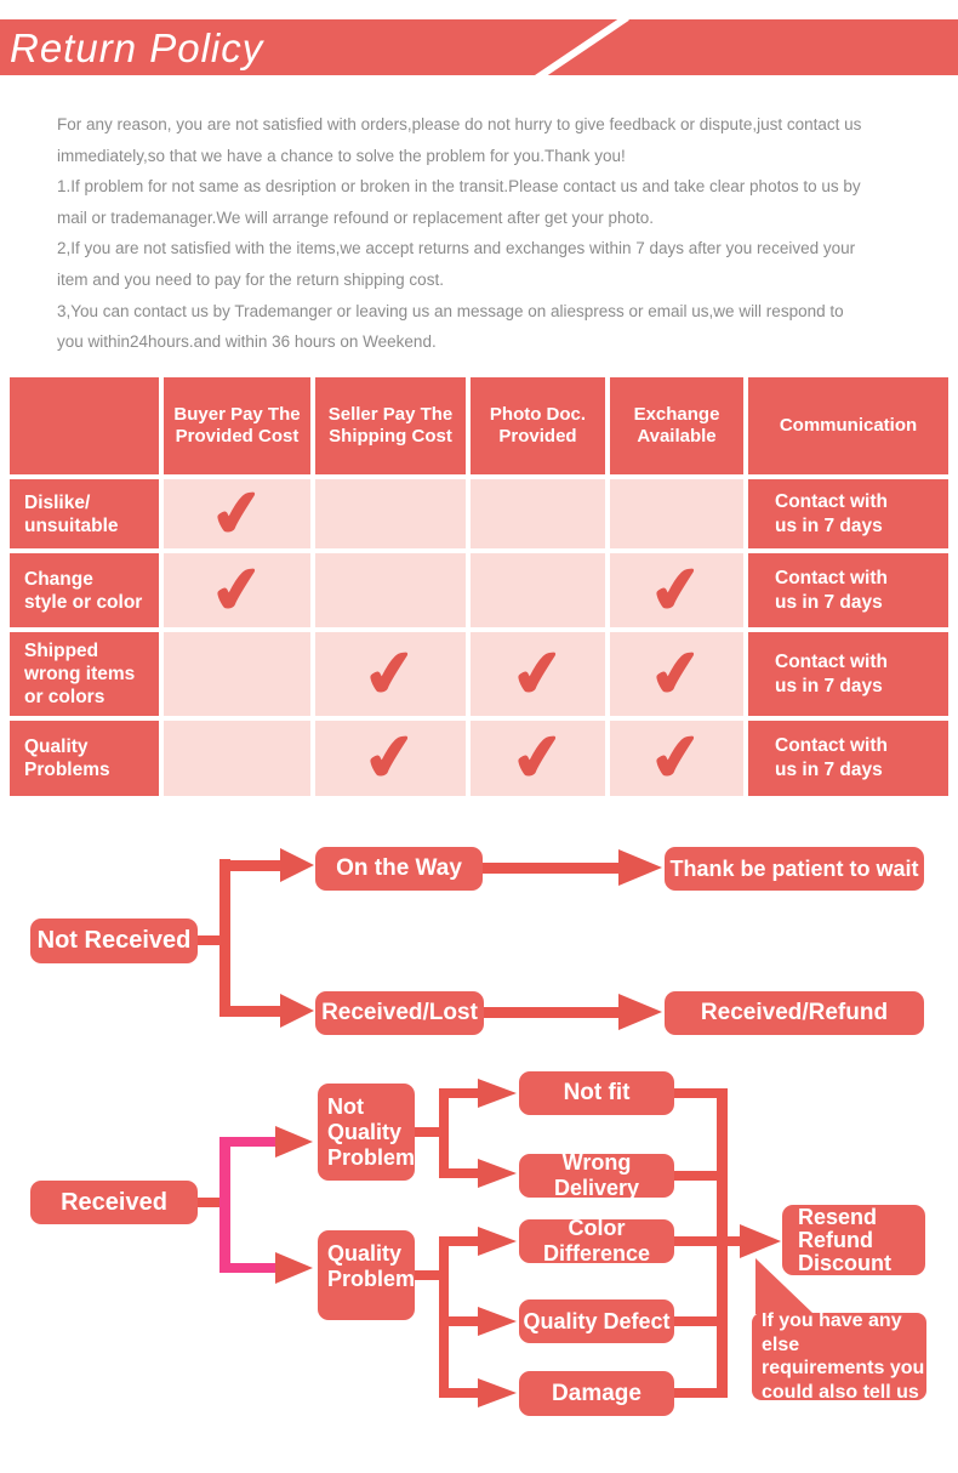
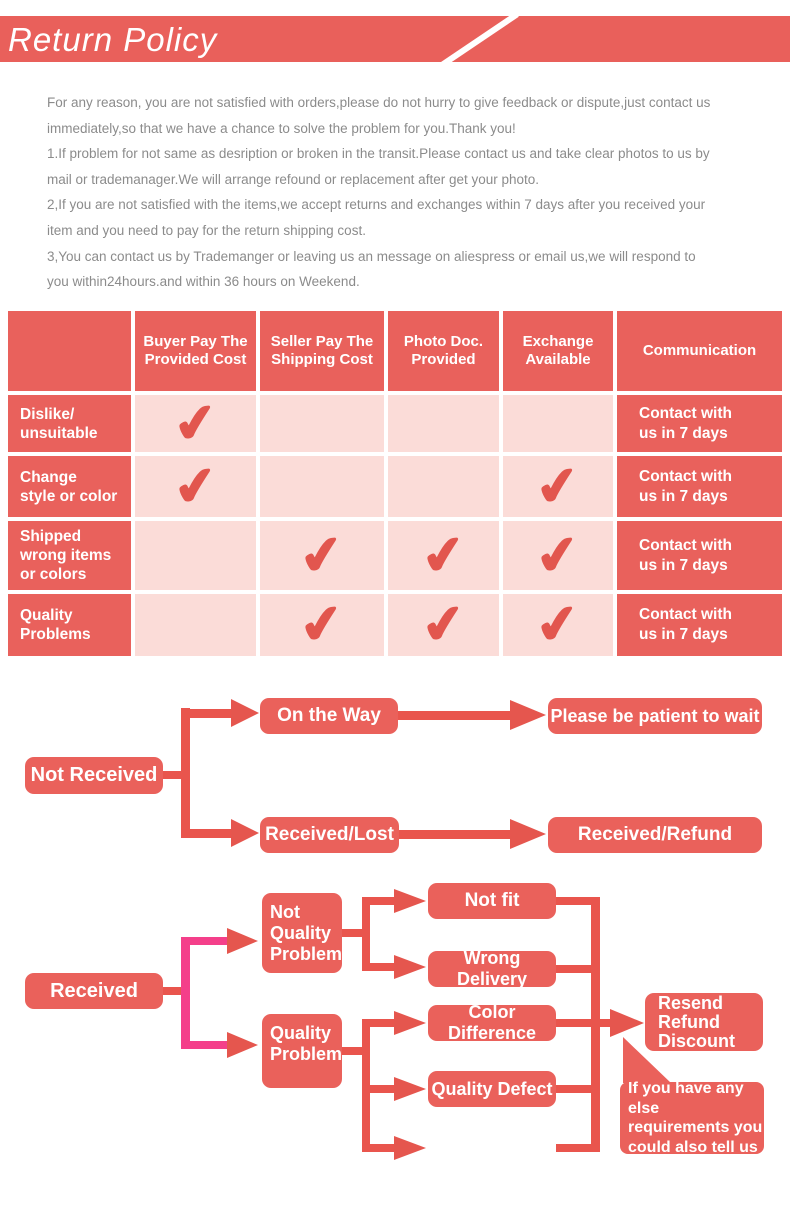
  Return Policy
  For any reason, you are not satisfied with orders,please do not hurry to give feedback or dispute,just contact us
  immediately,so that we have a chance to solve the problem for you.Thank you!
  1.If problem for not same as desription or broken in the transit.Please contact us and take clear photos to us by
  mail or trademanager.We will arrange refound or replacement after get your photo.
  2,If you are not satisfied with the items,we accept returns and exchanges within 7 days after you received your
  item and you need to pay for the return shipping cost.
  3,You can contact us by Trademanger or leaving us an message on aliespress or email us,we will respond to
  you within24hours.and within 36 hours on Weekend.
  Buyer Pay The Provided Cost
  Seller Pay The Shipping Cost
  Photo Doc. Provided
  Exchange Available
  Communication
  Dislike/
  unsuitable
  Contact with
  us in 7 days
  Change
  style or color
  Contact with
  us in 7 days
  Shipped
  wrong items
  or colors
  Contact with
  us in 7 days
  Quality
  Problems
  Contact with
  us in 7 days
  Not Received
  On the Way
- Thank be patient to wait
+ Please be patient to wait
  Received/Lost
  Received/Refund
  Received
  Not Quality Problem
  Quality Problem
  Not fit
  Wrong Delivery
  Color Difference
  Quality Defect
- Damage
  Resend
  Refund
  Discount
  If you have any else
  requirements you
  could also tell us
